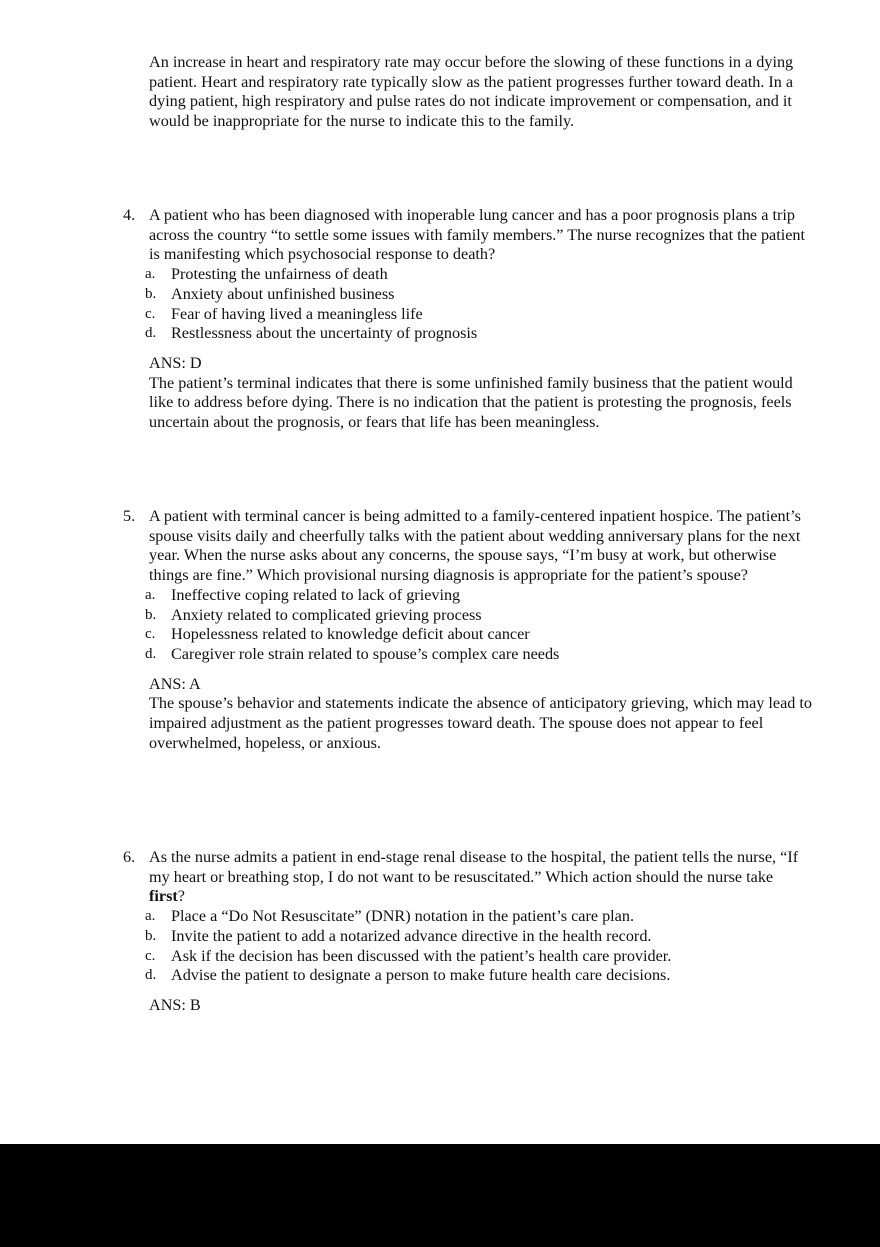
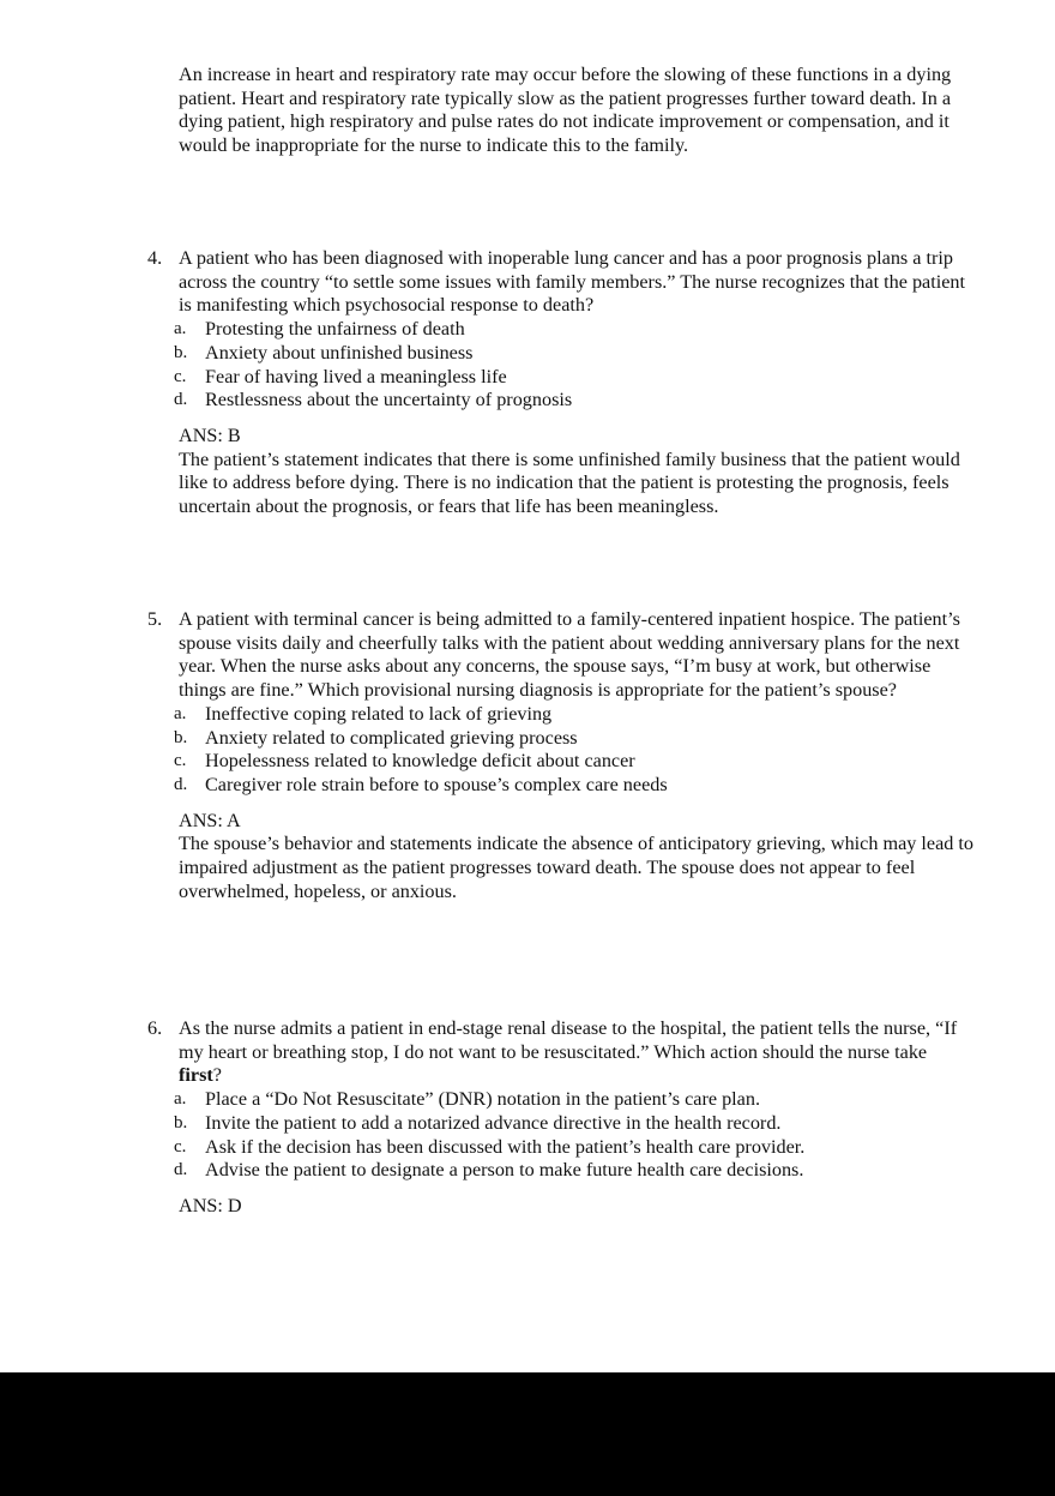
  An increase in heart and respiratory rate may occur before the slowing of these functions in a dying patient. Heart and respiratory rate typically slow as the patient progresses further toward death. In a dying patient, high respiratory and pulse rates do not indicate improvement or compensation, and it would be inappropriate for the nurse to indicate this to the family.
  4.
  A patient who has been diagnosed with inoperable lung cancer and has a poor prognosis plans a trip across the country “to settle some issues with family members.” The nurse recognizes that the patient is manifesting which psychosocial response to death?
  a.
  Protesting the unfairness of death
  b.
  Anxiety about unfinished business
  c.
  Fear of having lived a meaningless life
  d.
  Restlessness about the uncertainty of prognosis
- ANS: D
+ ANS: B
- The patient’s terminal indicates that there is some unfinished family business that the patient would like to address before dying. There is no indication that the patient is protesting the prognosis, feels uncertain about the prognosis, or fears that life has been meaningless.
+ The patient’s statement indicates that there is some unfinished family business that the patient would like to address before dying. There is no indication that the patient is protesting the prognosis, feels uncertain about the prognosis, or fears that life has been meaningless.
  5.
  A patient with terminal cancer is being admitted to a family-centered inpatient hospice. The patient’s spouse visits daily and cheerfully talks with the patient about wedding anniversary plans for the next year. When the nurse asks about any concerns, the spouse says, “I’m busy at work, but otherwise things are fine.” Which provisional nursing diagnosis is appropriate for the patient’s spouse?
  a.
  Ineffective coping related to lack of grieving
  b.
  Anxiety related to complicated grieving process
  c.
  Hopelessness related to knowledge deficit about cancer
  d.
- Caregiver role strain related to spouse’s complex care needs
+ Caregiver role strain before to spouse’s complex care needs
  ANS: A
  The spouse’s behavior and statements indicate the absence of anticipatory grieving, which may lead to impaired adjustment as the patient progresses toward death. The spouse does not appear to feel overwhelmed, hopeless, or anxious.
  6.
  As the nurse admits a patient in end-stage renal disease to the hospital, the patient tells the nurse, “If my heart or breathing stop, I do not want to be resuscitated.” Which action should the nurse take first?
  a.
  Place a “Do Not Resuscitate” (DNR) notation in the patient’s care plan.
  b.
  Invite the patient to add a notarized advance directive in the health record.
  c.
  Ask if the decision has been discussed with the patient’s health care provider.
  d.
  Advise the patient to designate a person to make future health care decisions.
- ANS: B
+ ANS: D
